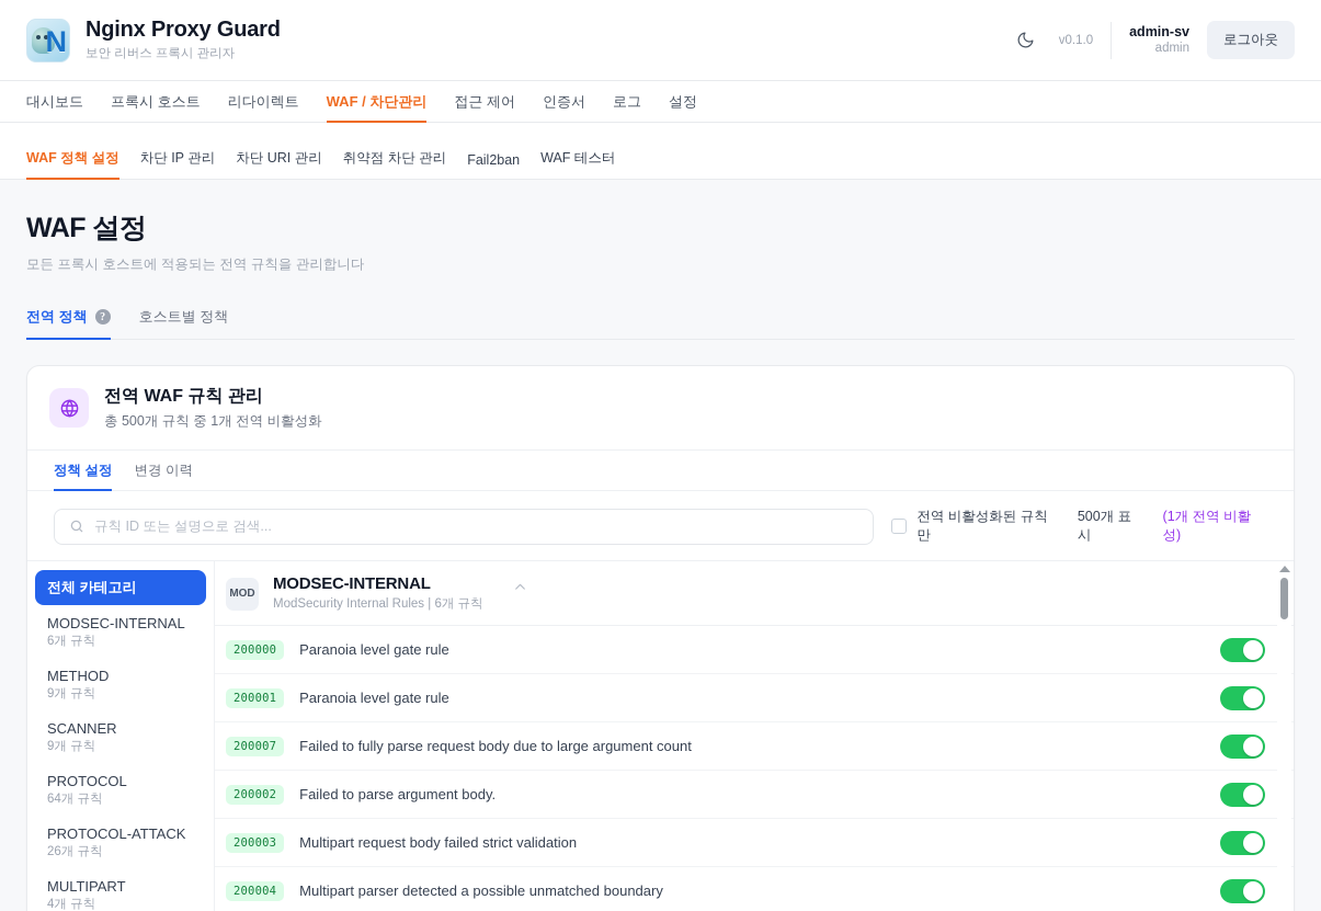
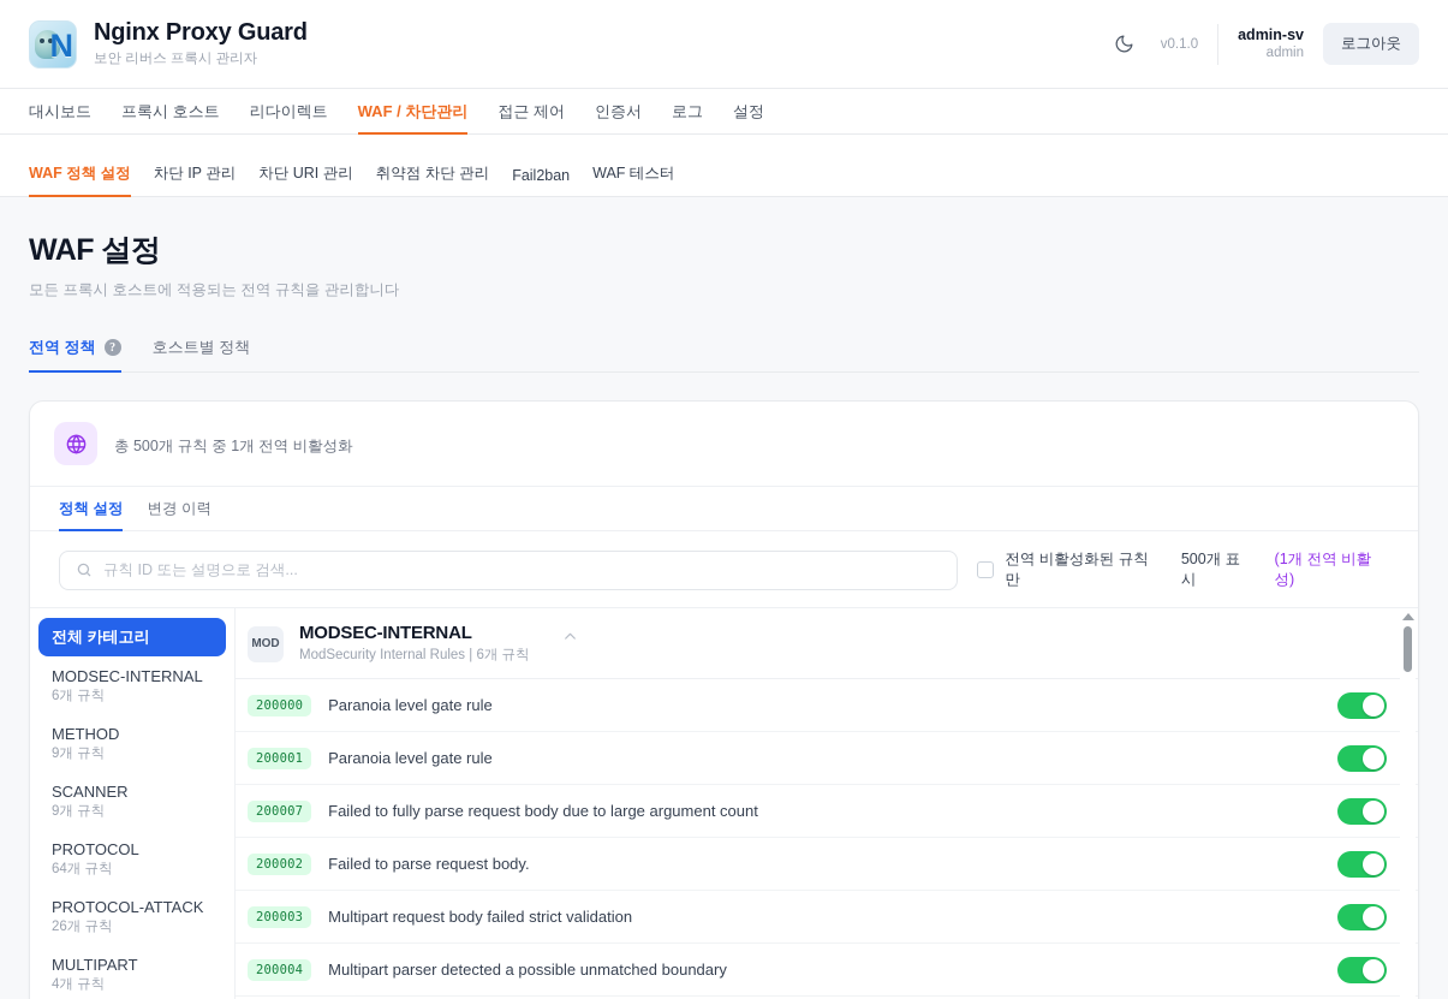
  N
  Nginx Proxy Guard
  보안 리버스 프록시 관리자
  v0.1.0
  admin-sv
  admin
  로그아웃
  대시보드
  프록시 호스트
  리다이렉트
  WAF / 차단관리
  접근 제어
  인증서
  로그
  설정
  WAF 정책 설정
  차단 IP 관리
  차단 URI 관리
  취약점 차단 관리
  Fail2ban
  WAF 테스터
  WAF 설정
  모든 프록시 호스트에 적용되는 전역 규칙을 관리합니다
  전역 정책
  ?
  호스트별 정책
- 전역 WAF 규칙 관리
  총 500개 규칙 중 1개 전역 비활성화
  정책 설정
  변경 이력
  규칙 ID 또는 설명으로 검색...
  전역 비활성화된 규칙만
  500개 표시
  (1개 전역 비활성)
  전체 카테고리
  MODSEC-INTERNAL
  6개 규칙
  METHOD
  9개 규칙
  SCANNER
  9개 규칙
  PROTOCOL
  64개 규칙
  PROTOCOL-ATTACK
  26개 규칙
  MULTIPART
  4개 규칙
  MOD
  MODSEC-INTERNAL
  ModSecurity Internal Rules | 6개 규칙
  200000
  Paranoia level gate rule
  200001
  Paranoia level gate rule
  200007
  Failed to fully parse request body due to large argument count
  200002
- Failed to parse argument body.
+ Failed to parse request body.
  200003
  Multipart request body failed strict validation
  200004
  Multipart parser detected a possible unmatched boundary
